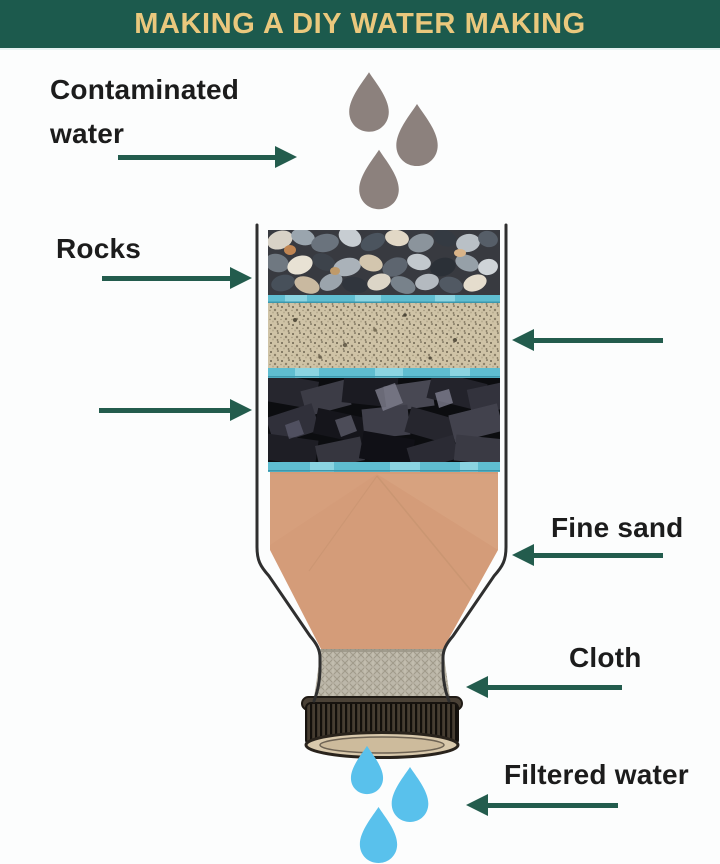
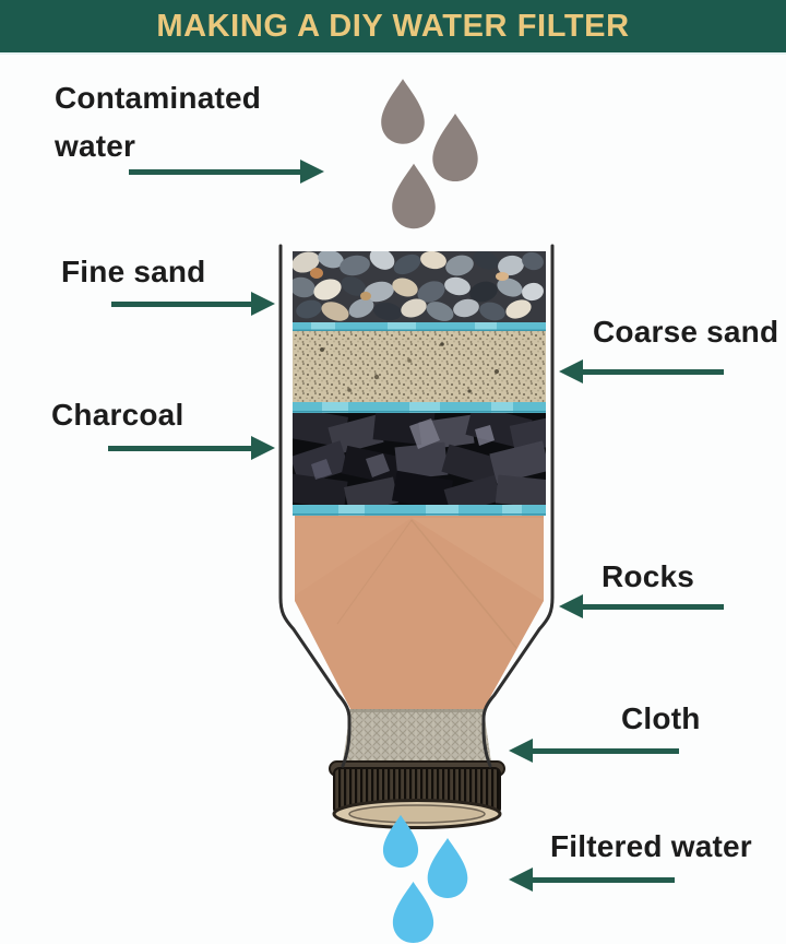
- MAKING A DIY WATER MAKING
+ MAKING A DIY WATER FILTER
  Contaminated water
- Rocks
+ Fine sand
+ Coarse sand
+ Charcoal
- Fine sand
+ Rocks
  Cloth
  Filtered water
